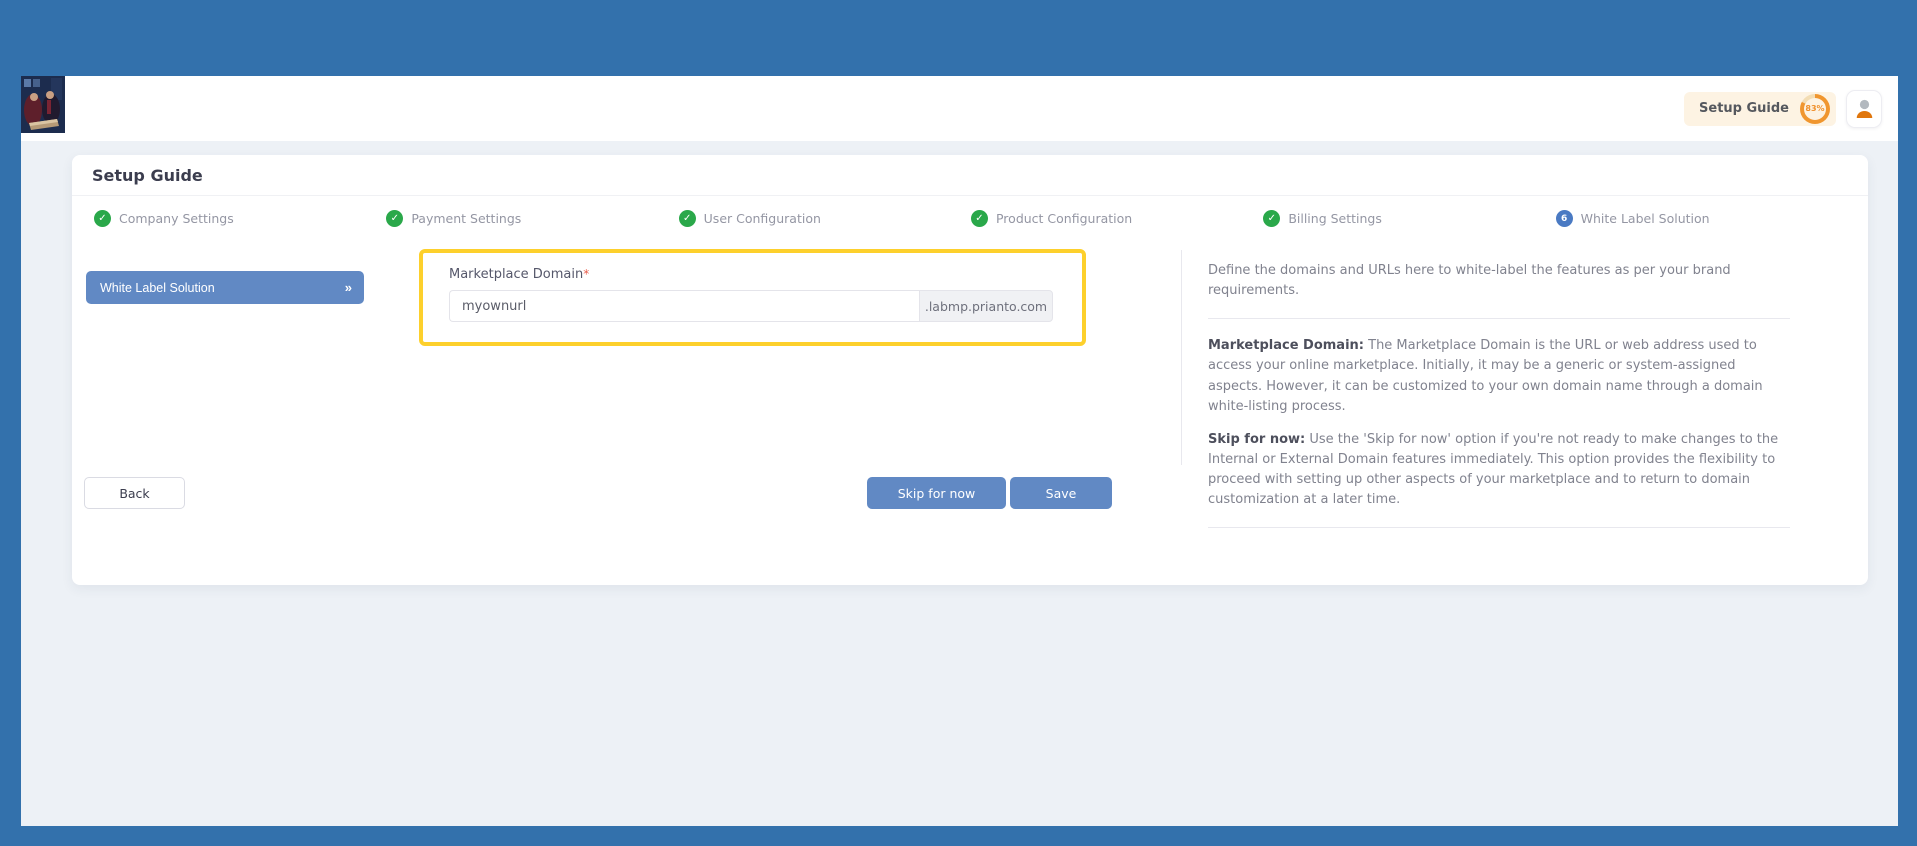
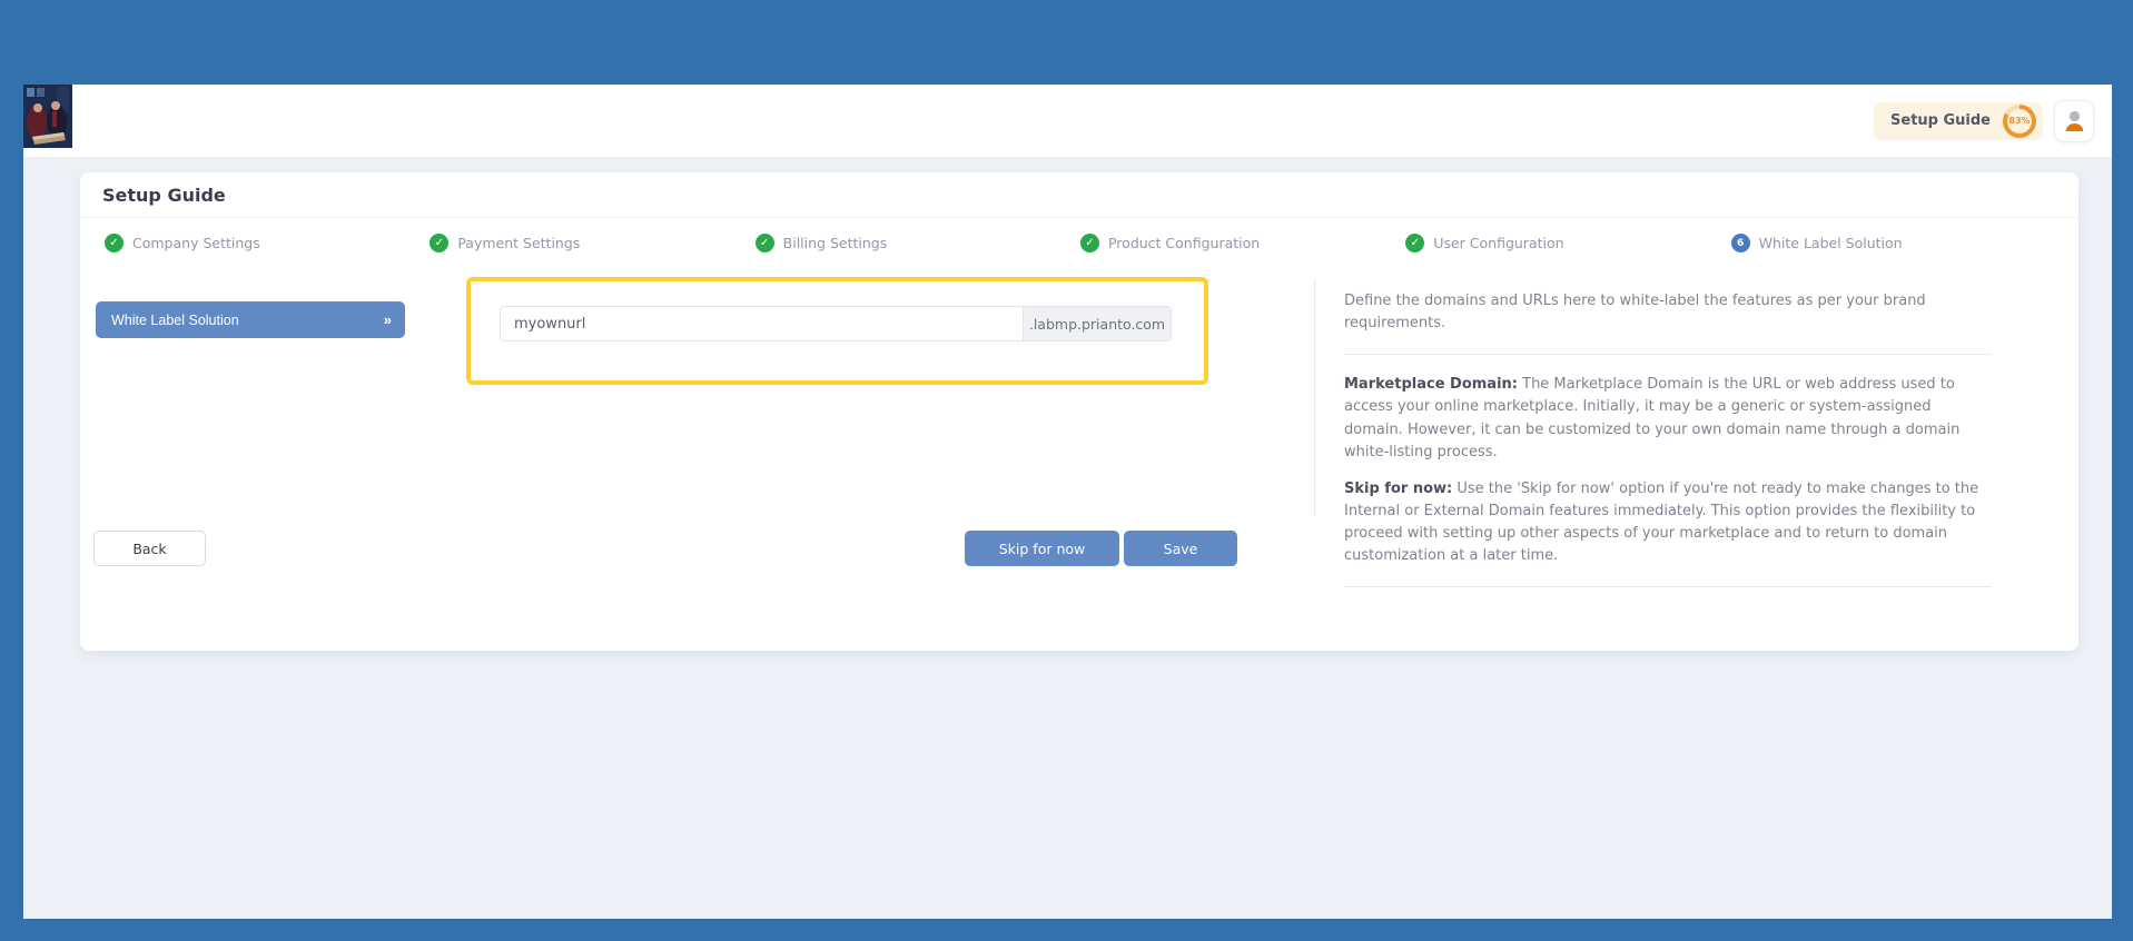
  Setup Guide
  83%
  Setup Guide
  ✓
  Company Settings
  ✓
  Payment Settings
  ✓
- User Configuration
+ Billing Settings
  ✓
  Product Configuration
  ✓
- Billing Settings
+ User Configuration
  6
  White Label Solution
  White Label Solution
  »
- Marketplace Domain*
  myownurl
  .labmp.prianto.com
  Define the domains and URLs here to white-label the features as per your brand requirements.
- Marketplace Domain: The Marketplace Domain is the URL or web address used to access your online marketplace. Initially, it may be a generic or system-assigned aspects. However, it can be customized to your own domain name through a domain white-listing process.
+ Marketplace Domain: The Marketplace Domain is the URL or web address used to access your online marketplace. Initially, it may be a generic or system-assigned domain. However, it can be customized to your own domain name through a domain white-listing process.
  Skip for now: Use the 'Skip for now' option if you're not ready to make changes to the Internal or External Domain features immediately. This option provides the flexibility to proceed with setting up other aspects of your marketplace and to return to domain customization at a later time.
  Back
  Skip for now
  Save
